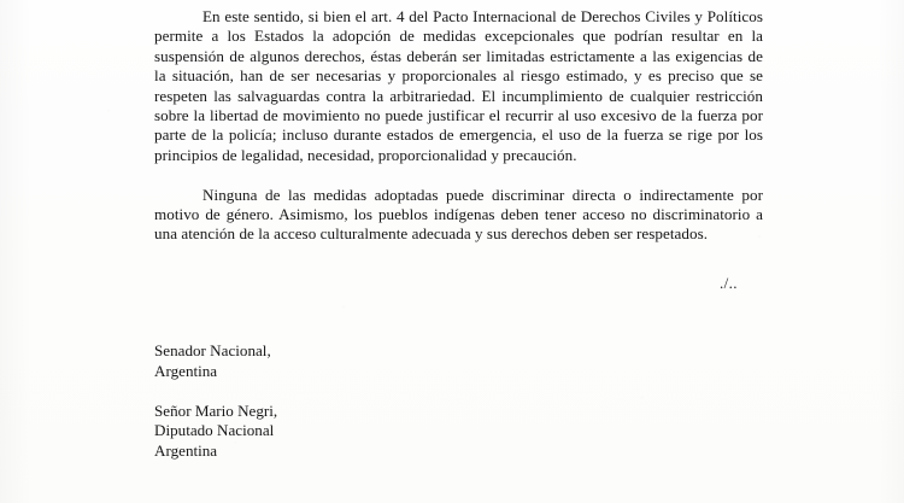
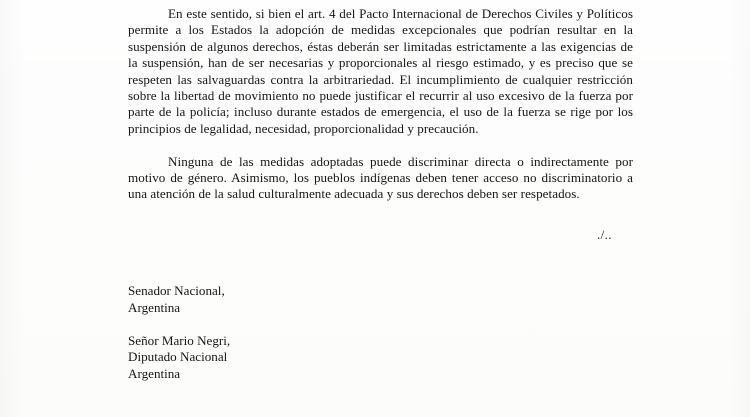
- En este sentido, si bien el art. 4 del Pacto Internacional de Derechos Civiles y Políticos permite a los Estados la adopción de medidas excepcionales que podrían resultar en la suspensión de algunos derechos, éstas deberán ser limitadas estrictamente a las exigencias de la situación, han de ser necesarias y proporcionales al riesgo estimado, y es preciso que se respeten las salvaguardas contra la arbitrariedad. El incumplimiento de cualquier restricción sobre la libertad de movimiento no puede justificar el recurrir al uso excesivo de la fuerza por parte de la policía; incluso durante estados de emergencia, el uso de la fuerza se rige por los principios de legalidad, necesidad, proporcionalidad y precaución.
+ En este sentido, si bien el art. 4 del Pacto Internacional de Derechos Civiles y Políticos permite a los Estados la adopción de medidas excepcionales que podrían resultar en la suspensión de algunos derechos, éstas deberán ser limitadas estrictamente a las exigencias de la suspensión, han de ser necesarias y proporcionales al riesgo estimado, y es preciso que se respeten las salvaguardas contra la arbitrariedad. El incumplimiento de cualquier restricción sobre la libertad de movimiento no puede justificar el recurrir al uso excesivo de la fuerza por parte de la policía; incluso durante estados de emergencia, el uso de la fuerza se rige por los principios de legalidad, necesidad, proporcionalidad y precaución.
- Ninguna de las medidas adoptadas puede discriminar directa o indirectamente por motivo de género. Asimismo, los pueblos indígenas deben tener acceso no discriminatorio a una atención de la acceso culturalmente adecuada y sus derechos deben ser respetados.
+ Ninguna de las medidas adoptadas puede discriminar directa o indirectamente por motivo de género. Asimismo, los pueblos indígenas deben tener acceso no discriminatorio a una atención de la salud culturalmente adecuada y sus derechos deben ser respetados.
  ./..
  Senador Nacional,
  Argentina
  Señor Mario Negri,
  Diputado Nacional
  Argentina
